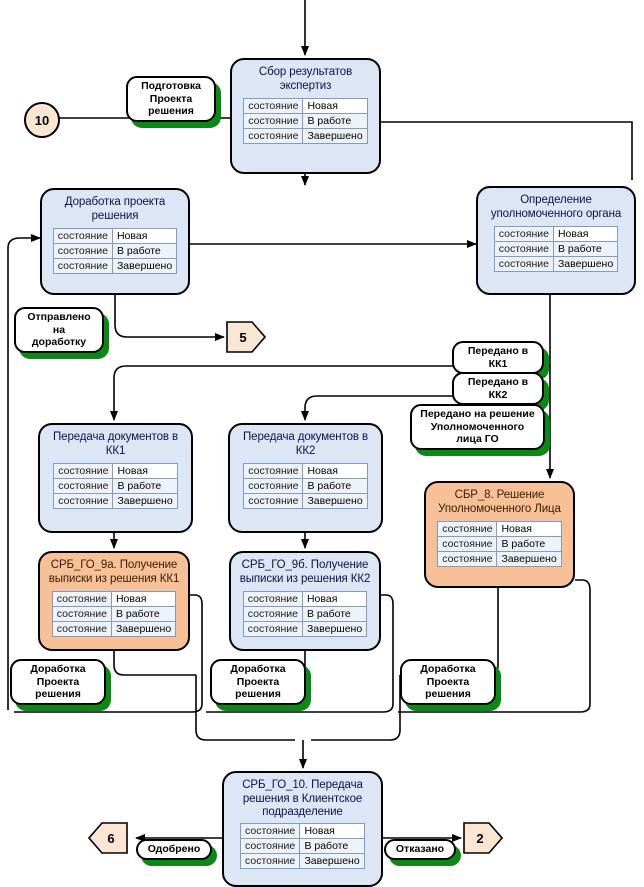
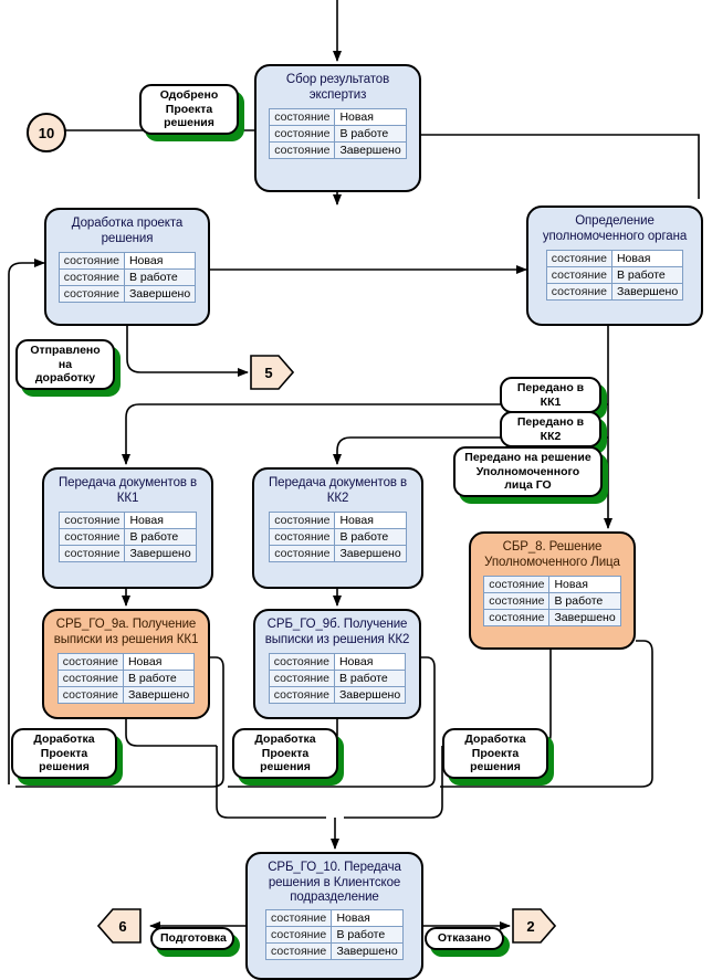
  Сбор результатов
  экспертиз
  состояние	Новая
  состояние	В работе
  состояние	Завершено
  Доработка проекта
  решения
  состояние	Новая
  состояние	В работе
  состояние	Завершено
  Определение
  уполномоченного органа
  состояние	Новая
  состояние	В работе
  состояние	Завершено
  Передача документов в КК1
  состояние	Новая
  состояние	В работе
  состояние	Завершено
  Передача документов в КК2
  состояние	Новая
  состояние	В работе
  состояние	Завершено
  СБР_8. Решение
  Уполномоченного Лица
  состояние	Новая
  состояние	В работе
  состояние	Завершено
  СРБ_ГО_9а. Получение
  выписки из решения КК1
  состояние	Новая
  состояние	В работе
  состояние	Завершено
  СРБ_ГО_9б. Получение
  выписки из решения КК2
  состояние	Новая
  состояние	В работе
  состояние	Завершено
  СРБ_ГО_10. Передача
  решения в Клиентское
  подразделение
  состояние	Новая
  состояние	В работе
  состояние	Завершено
- Подготовка
+ Одобрено
  Проекта решения
  Отправлено на
  доработку
  Передано в КК1
  Передано в КК2
  Передано на решение
  Уполномоченного лица ГО
  Доработка
  Проекта решения
  Доработка
  Проекта решения
  Доработка
  Проекта решения
- Одобрено
+ Подготовка
  Отказано
  10
  5
  6
  2
